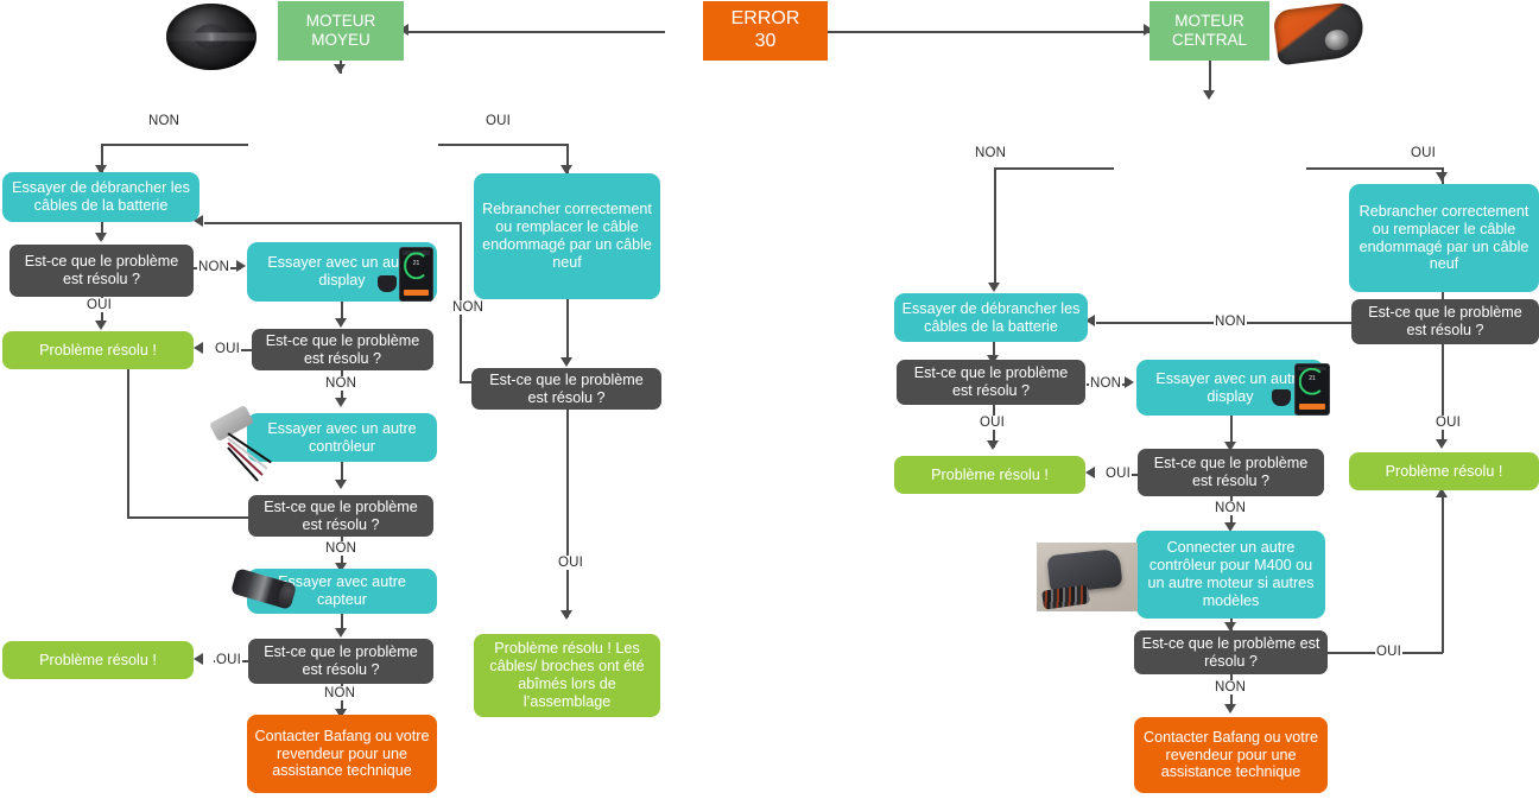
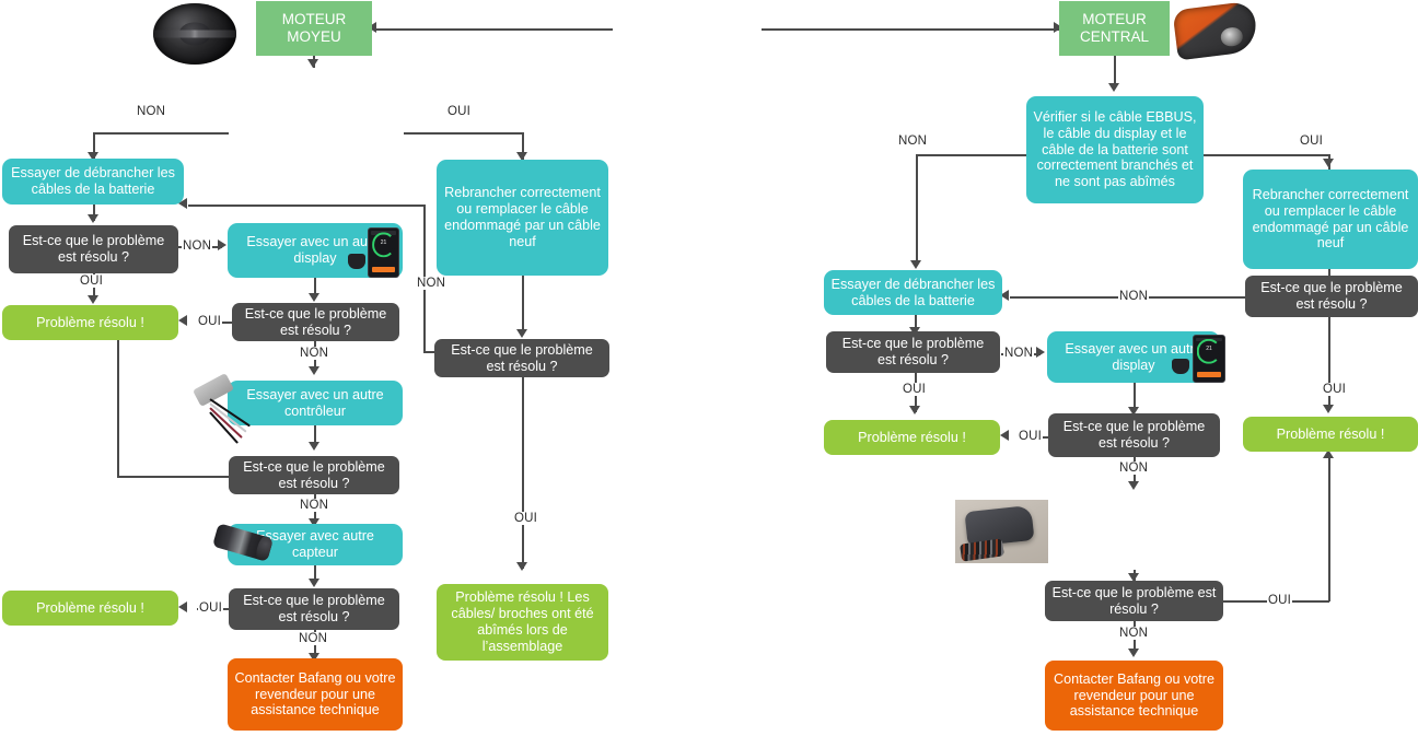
- ERROR
- 30
  MOTEUR
  MOYEU
  MOTEUR
  CENTRAL
  Essayer de débrancher les câbles de la batterie
  Est-ce que le problème est résolu ?
  Problème résolu !
  Essayer avec un au display
  Est-ce que le problème est résolu ?
  Essayer avec un autre contrôleur
  Est-ce que le problème est résolu ?
  ssayer avec autre capteur
  Est-ce que le problème est résolu ?
  Problème résolu !
  Contacter Bafang ou votre revendeur pour une assistance technique
  Rebrancher correctement ou remplacer le câble endommagé par un câble neuf
  Est-ce que le problème est résolu ?
  Problème résolu ! Les câbles/ broches ont été abîmés lors de l’assemblage
+ Vérifier si le câble EBBUS, le câble du display et le câble de la batterie sont correctement branchés et ne sont pas abîmés
  Essayer de débrancher les câbles de la batterie
  Est-ce que le problème est résolu ?
  Problème résolu !
  Essayer avec un aut display
  Est-ce que le problème est résolu ?
- Connecter un autre contrôleur pour M400 ou un autre moteur si autres modèles
  Est-ce que le problème est résolu ?
  Contacter Bafang ou votre revendeur pour une assistance technique
  Rebrancher correctement ou remplacer le câble endommagé par un câble neuf
  Est-ce que le problème est résolu ?
  Problème résolu !
  NON
  OUI
  OUI
  NON
  OUI
  NON
  NON
  OUI
  NON
  NON
  OUI
  NON
  OUI
  NON
  OUI
  OUI
  NON
  OUI
  NON
  OUI
  NON
